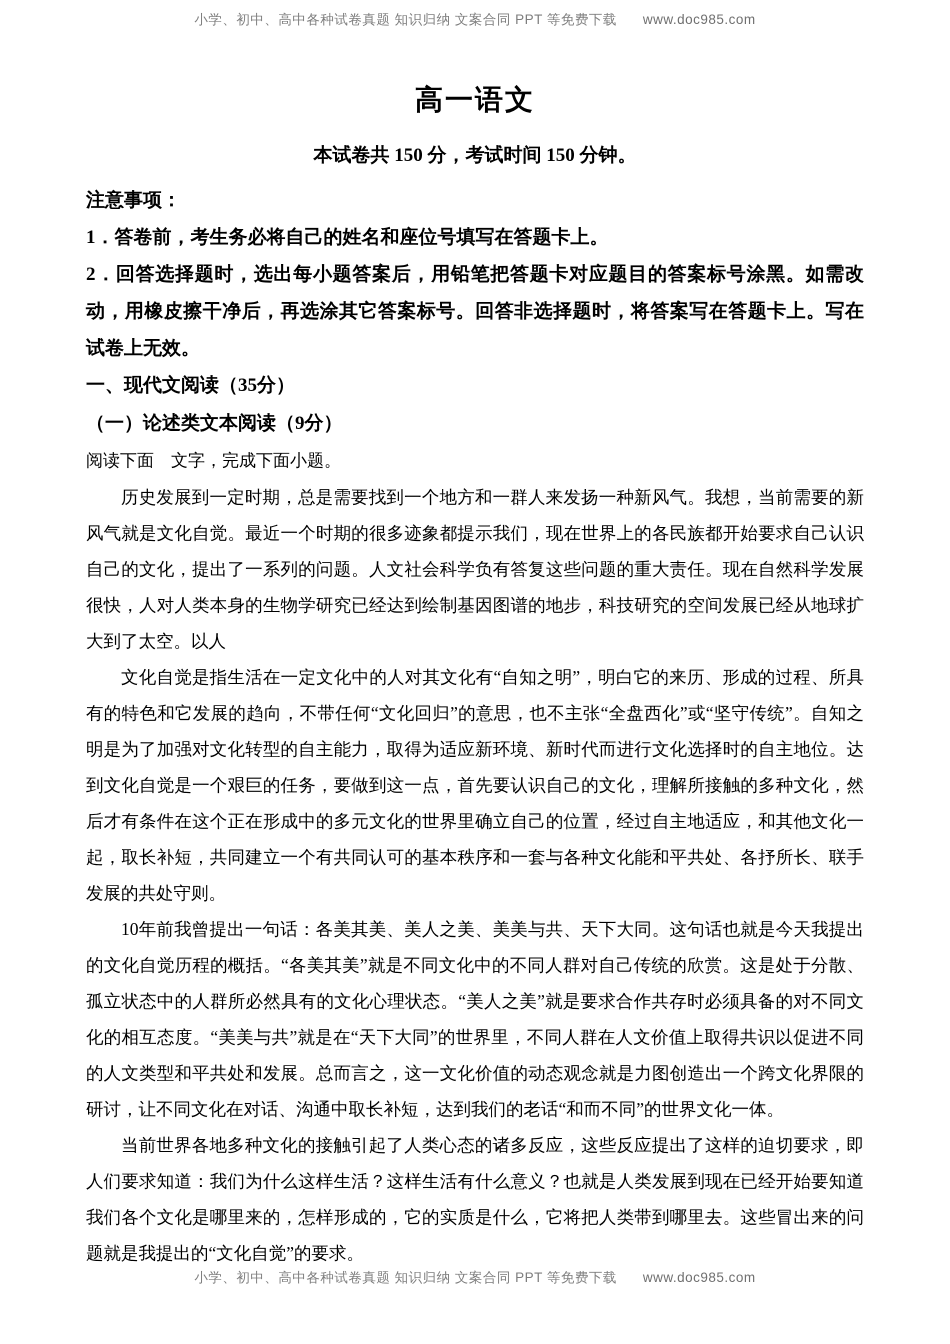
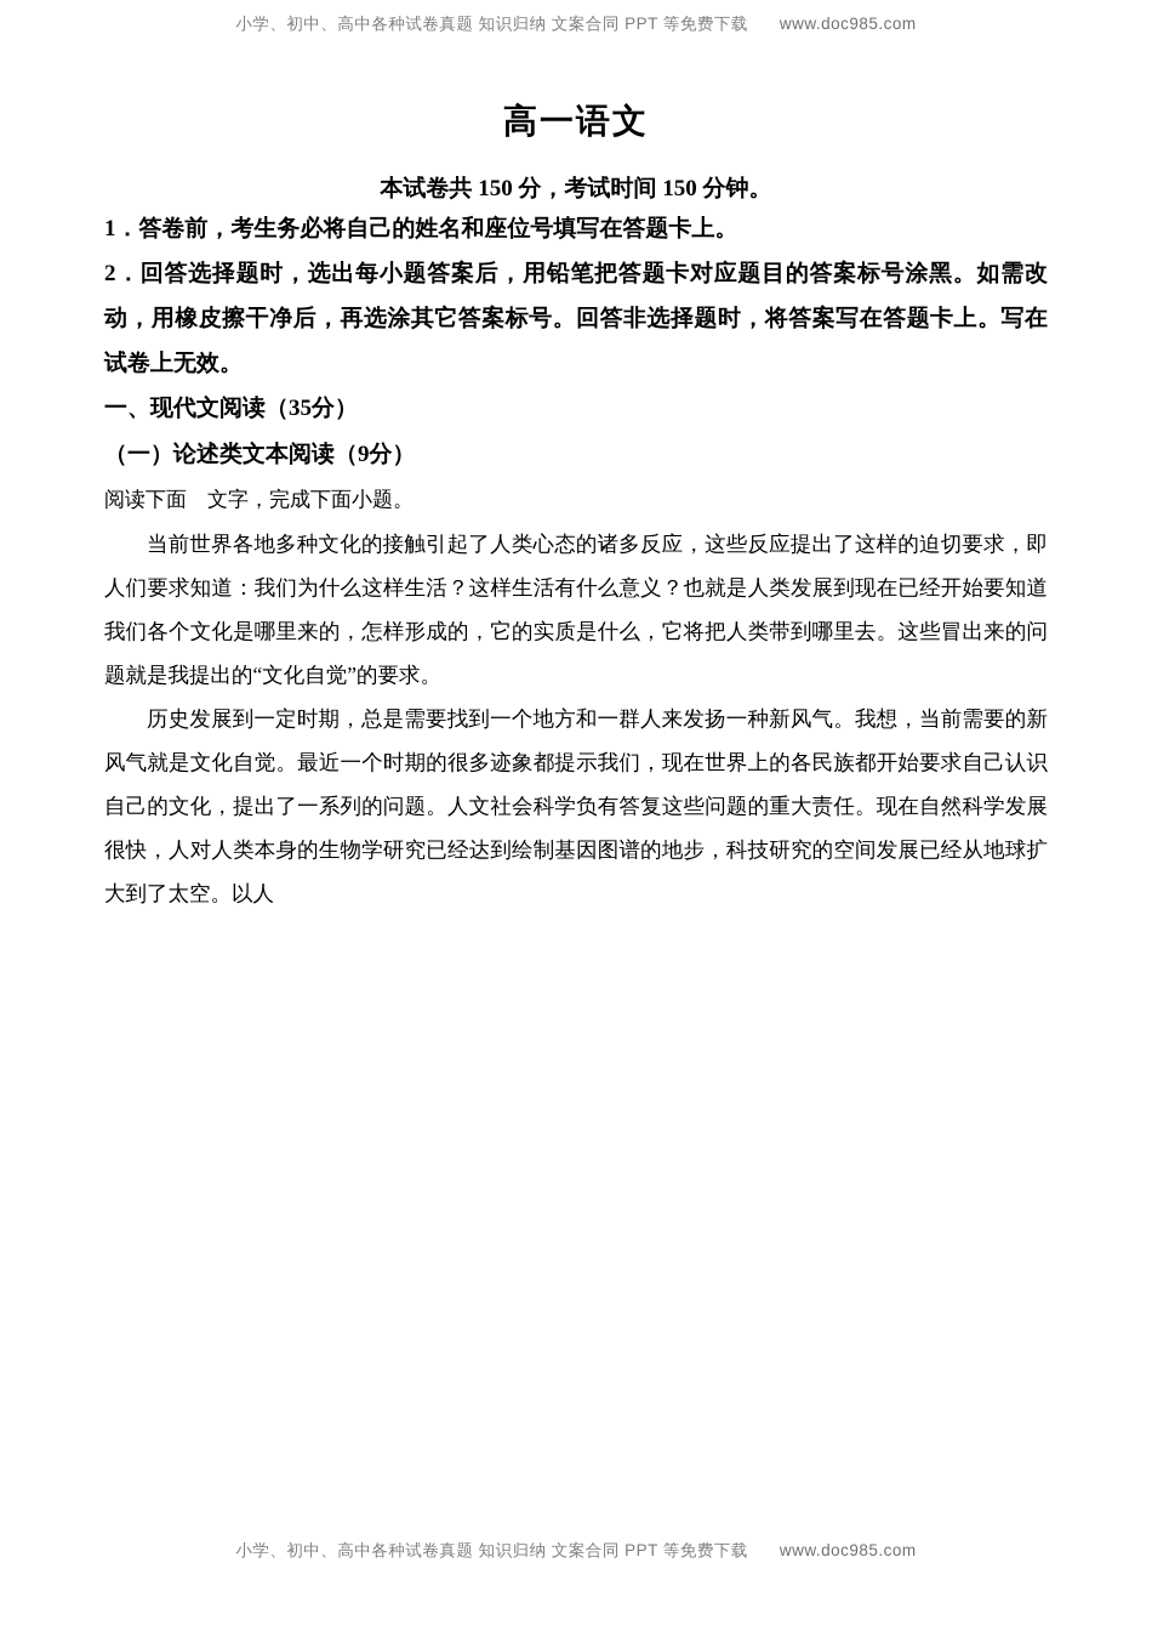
  小学、初中、高中各种试卷真题 知识归纳 文案合同 PPT 等免费下载 www.doc985.com
  高一语文
  本试卷共 150 分，考试时间 150 分钟。
- 注意事项：
  1．答卷前，考生务必将自己的姓名和座位号填写在答题卡上。
  2．回答选择题时，选出每小题答案后，用铅笔把答题卡对应题目的答案标号涂黑。如需改动，用橡皮擦干净后，再选涂其它答案标号。回答非选择题时，将答案写在答题卡上。写在试卷上无效。
  一、现代文阅读（35分）
  （一）论述类文本阅读（9分）
  阅读下面 文字，完成下面小题。
- 历史发展到一定时期，总是需要找到一个地方和一群人来发扬一种新风气。我想，当前需要的新风气就是文化自觉。最近一个时期的很多迹象都提示我们，现在世界上的各民族都开始要求自己认识自己的文化，提出了一系列的问题。人文社会科学负有答复这些问题的重大责任。现在自然科学发展很快，人对人类本身的生物学研究已经达到绘制基因图谱的地步，科技研究的空间发展已经从地球扩大到了太空。以人
+ 当前世界各地多种文化的接触引起了人类心态的诸多反应，这些反应提出了这样的迫切要求，即人们要求知道：我们为什么这样生活？这样生活有什么意义？也就是人类发展到现在已经开始要知道我们各个文化是哪里来的，怎样形成的，它的实质是什么，它将把人类带到哪里去。这些冒出来的问题就是我提出的“文化自觉”的要求。
- 文化自觉是指生活在一定文化中的人对其文化有“自知之明”，明白它的来历、形成的过程、所具有的特色和它发展的趋向，不带任何“文化回归”的意思，也不主张“全盘西化”或“坚守传统”。自知之明是为了加强对文化转型的自主能力，取得为适应新环境、新时代而进行文化选择时的自主地位。达到文化自觉是一个艰巨的任务，要做到这一点，首先要认识自己的文化，理解所接触的多种文化，然后才有条件在这个正在形成中的多元文化的世界里确立自己的位置，经过自主地适应，和其他文化一起，取长补短，共同建立一个有共同认可的基本秩序和一套与各种文化能和平共处、各抒所长、联手发展的共处守则。
- 10年前我曾提出一句话：各美其美、美人之美、美美与共、天下大同。这句话也就是今天我提出的文化自觉历程的概括。“各美其美”就是不同文化中的不同人群对自己传统的欣赏。这是处于分散、孤立状态中的人群所必然具有的文化心理状态。“美人之美”就是要求合作共存时必须具备的对不同文化的相互态度。“美美与共”就是在“天下大同”的世界里，不同人群在人文价值上取得共识以促进不同的人文类型和平共处和发展。总而言之，这一文化价值的动态观念就是力图创造出一个跨文化界限的研讨，让不同文化在对话、沟通中取长补短，达到我们的老话“和而不同”的世界文化一体。
- 当前世界各地多种文化的接触引起了人类心态的诸多反应，这些反应提出了这样的迫切要求，即人们要求知道：我们为什么这样生活？这样生活有什么意义？也就是人类发展到现在已经开始要知道我们各个文化是哪里来的，怎样形成的，它的实质是什么，它将把人类带到哪里去。这些冒出来的问题就是我提出的“文化自觉”的要求。
+ 历史发展到一定时期，总是需要找到一个地方和一群人来发扬一种新风气。我想，当前需要的新风气就是文化自觉。最近一个时期的很多迹象都提示我们，现在世界上的各民族都开始要求自己认识自己的文化，提出了一系列的问题。人文社会科学负有答复这些问题的重大责任。现在自然科学发展很快，人对人类本身的生物学研究已经达到绘制基因图谱的地步，科技研究的空间发展已经从地球扩大到了太空。以人
  小学、初中、高中各种试卷真题 知识归纳 文案合同 PPT 等免费下载 www.doc985.com
